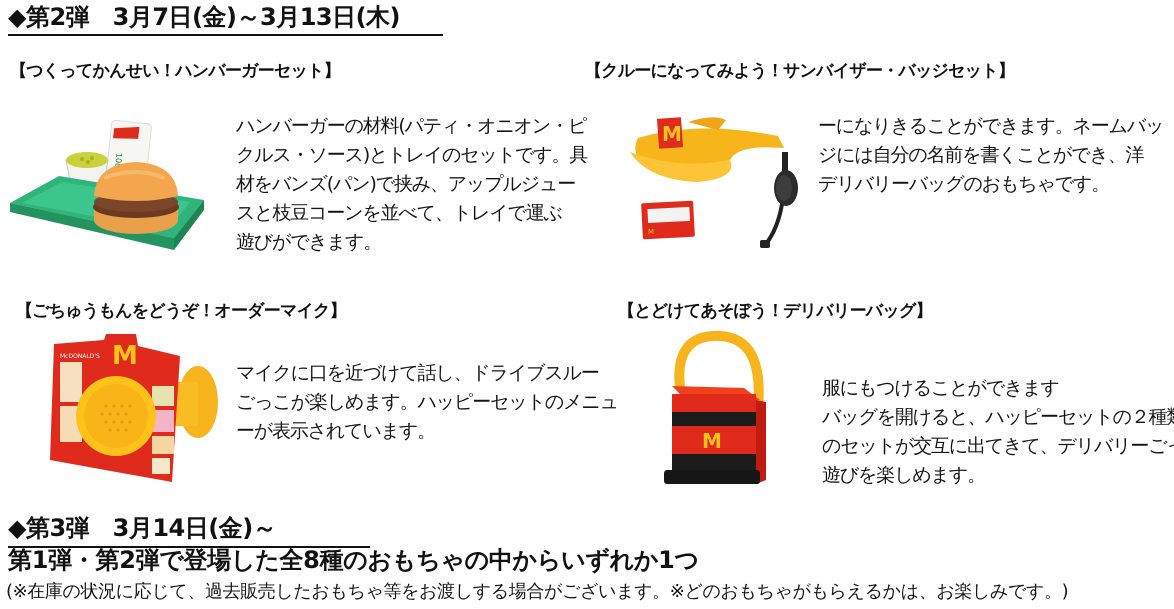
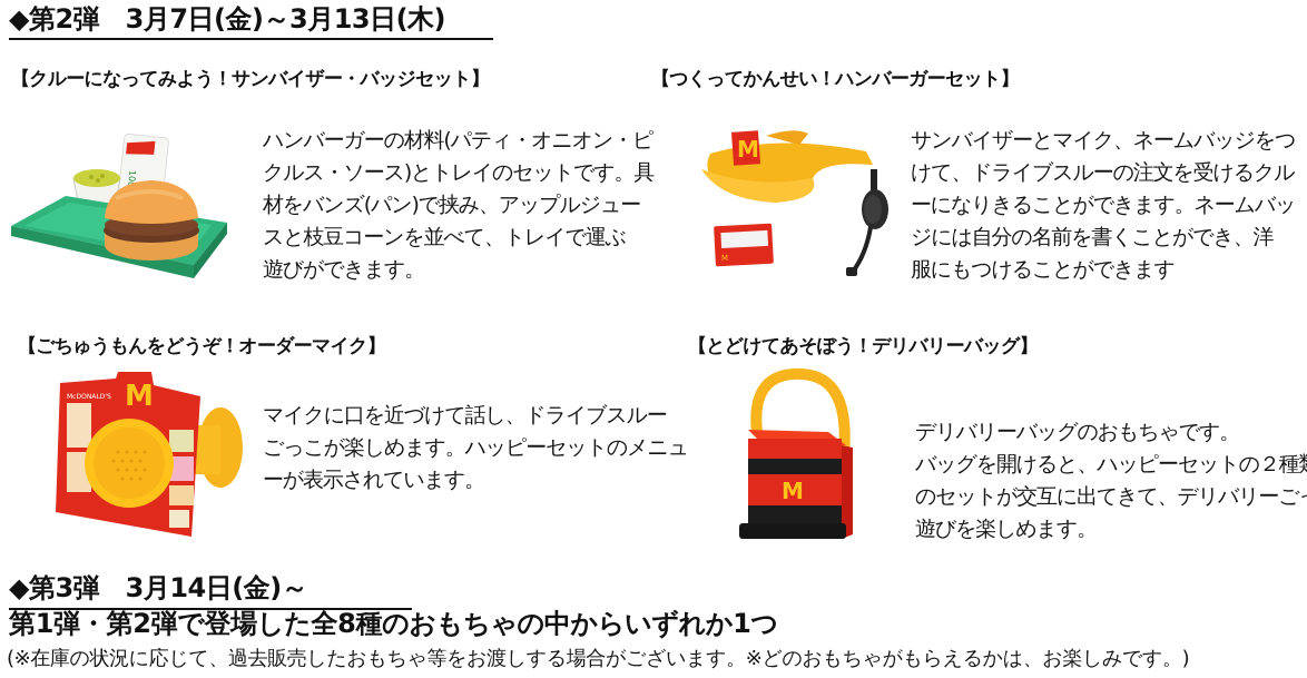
  ◆第2弾 3月7日(金)～3月13日(木)
- 【つくってかんせい！ハンバーガーセット】
+ 【クルーになってみよう！サンバイザー・バッジセット】
  ハンバーガーの材料(パティ・オニオン・ピ
  クルス・ソース)とトレイのセットです。具
  材をバンズ(パン)で挟み、アップルジュー
  スと枝豆コーンを並べて、トレイで運ぶ
  遊びができます。
- 【クルーになってみよう！サンバイザー・バッジセット】
+ 【つくってかんせい！ハンバーガーセット】
  M
  M
+ サンバイザーとマイク、ネームバッジをつ
+ けて、ドライブスルーの注文を受けるクル
  ーになりきることができます。ネームバッ
  ジには自分の名前を書くことができ、洋
- デリバリーバッグのおもちゃです。
+ 服にもつけることができます
  【ごちゅうもんをどうぞ！オーダーマイク】
  M
  マイクに口を近づけて話し、ドライブスルー
  ごっこが楽しめます。ハッピーセットのメニュ
  ーが表示されています。
  【とどけてあそぼう！デリバリーバッグ】
  M
- 服にもつけることができます
+ デリバリーバッグのおもちゃです。
  バッグを開けると、ハッピーセットの２種
  のセットが交互に出てきて、デリバリーご
  遊びを楽しめます。
  ◆第3弾 3月14日(金)～
  第1弾・第2弾で登場した全8種のおもちゃの中からいずれか1つ
  (※在庫の状況に応じて、過去販売したおもちゃ等をお渡しする場合がございます。※どのおもちゃがもらえるかは、お楽しみです。)
